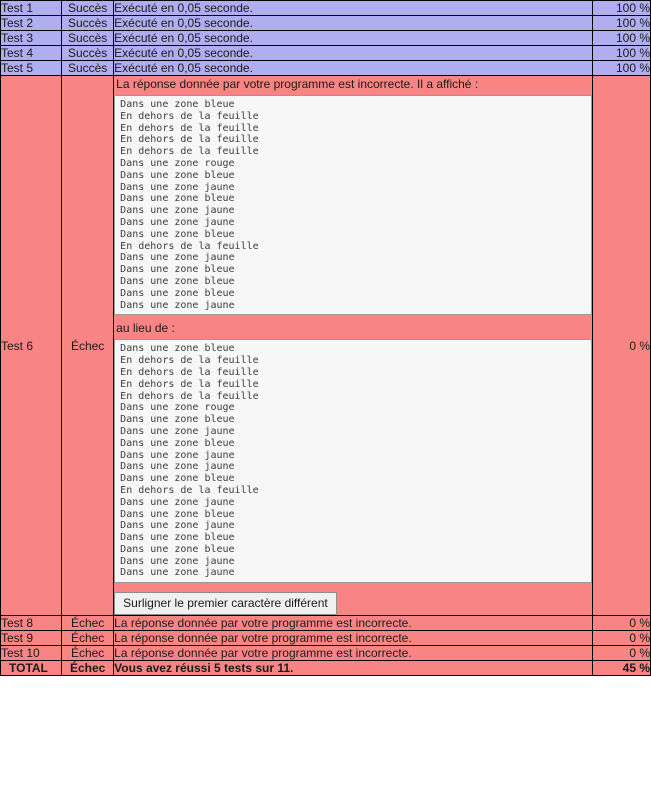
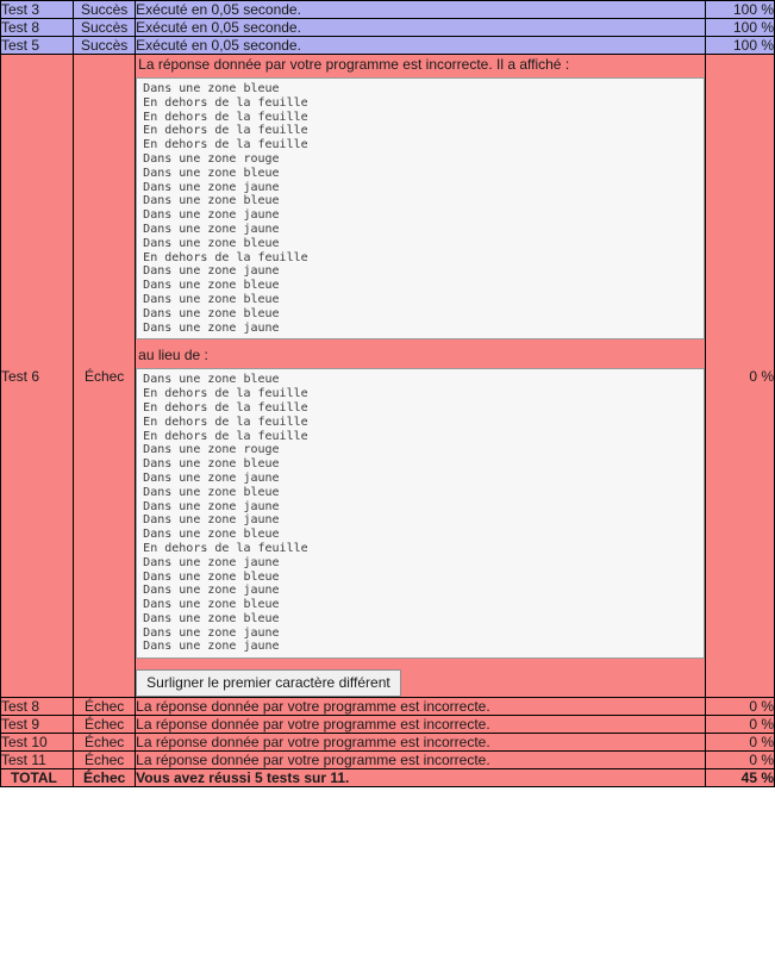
- Test 1	Succès	Exécuté en 0,05 seconde.	100 %
- Test 2	Succès	Exécuté en 0,05 seconde.	100 %
  Test 3	Succès	Exécuté en 0,05 seconde.	100 %
- Test 4	Succès	Exécuté en 0,05 seconde.	100 %
+ Test 8	Succès	Exécuté en 0,05 seconde.	100 %
  Test 5	Succès	Exécuté en 0,05 seconde.	100 %
  Test 6	Échec	La réponse donnée par votre programme est incorrecte. Il a affiché :Dans une zone bleueEn dehors de la feuilleEn dehors de la feuilleEn dehors de la feuilleEn dehors de la feuilleDans une zone rougeDans une zone bleueDans une zone jauneDans une zone bleueDans une zone jauneDans une zone jauneDans une zone bleueEn dehors de la feuilleDans une zone jauneDans une zone bleueDans une zone bleueDans une zone bleueDans une zone jauneau lieu de :Dans une zone bleueEn dehors de la feuilleEn dehors de la feuilleEn dehors de la feuilleEn dehors de la feuilleDans une zone rougeDans une zone bleueDans une zone jauneDans une zone bleueDans une zone jauneDans une zone jauneDans une zone bleueEn dehors de la feuilleDans une zone jauneDans une zone bleueDans une zone jauneDans une zone bleueDans une zone bleueDans une zone jauneDans une zone jauneSurligner le premier caractère différent	0 %
  Test 8	Échec	La réponse donnée par votre programme est incorrecte.	0 %
  Test 9	Échec	La réponse donnée par votre programme est incorrecte.	0 %
  Test 10	Échec	La réponse donnée par votre programme est incorrecte.	0 %
+ Test 11	Échec	La réponse donnée par votre programme est incorrecte.	0 %
  TOTAL	Échec	Vous avez réussi 5 tests sur 11.	45 %
